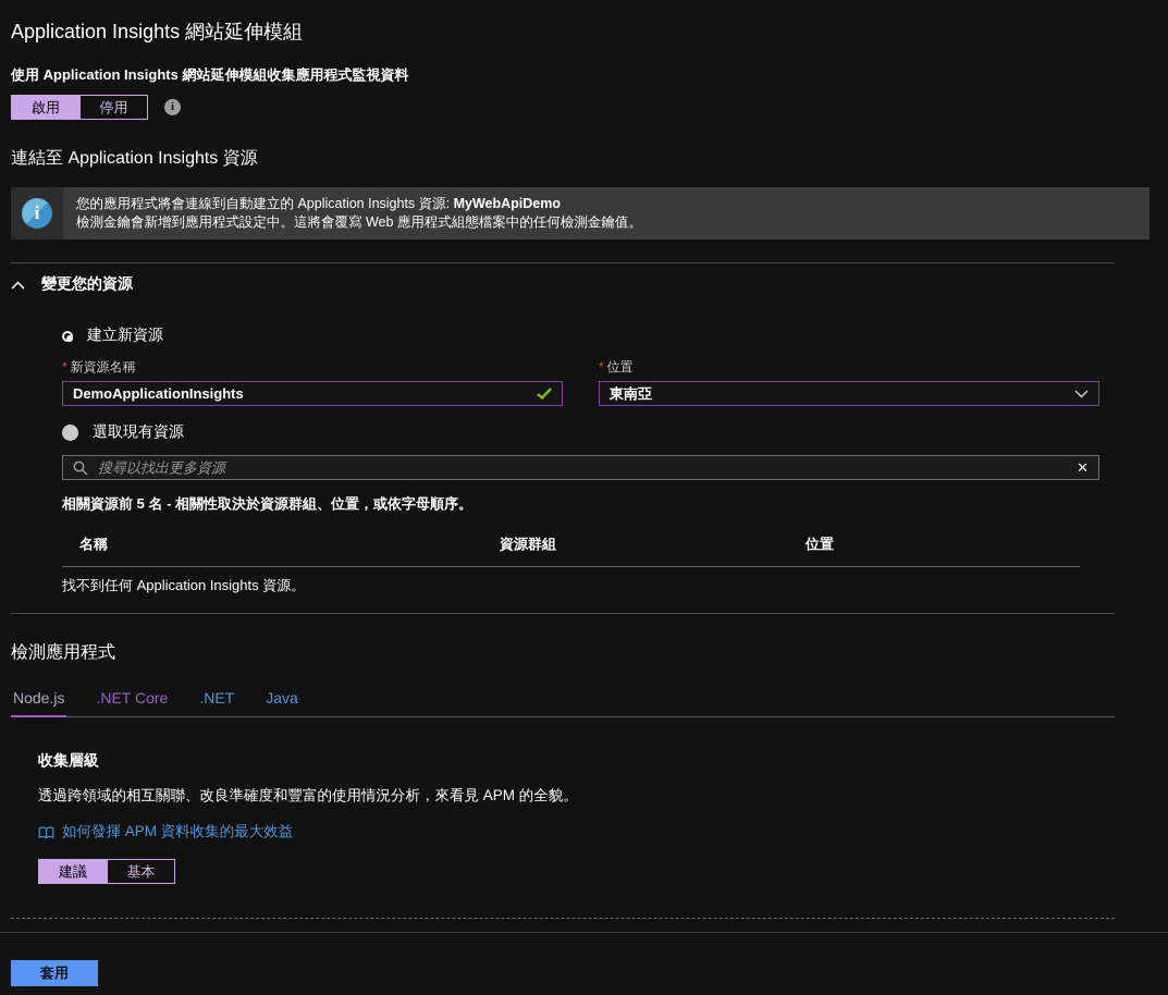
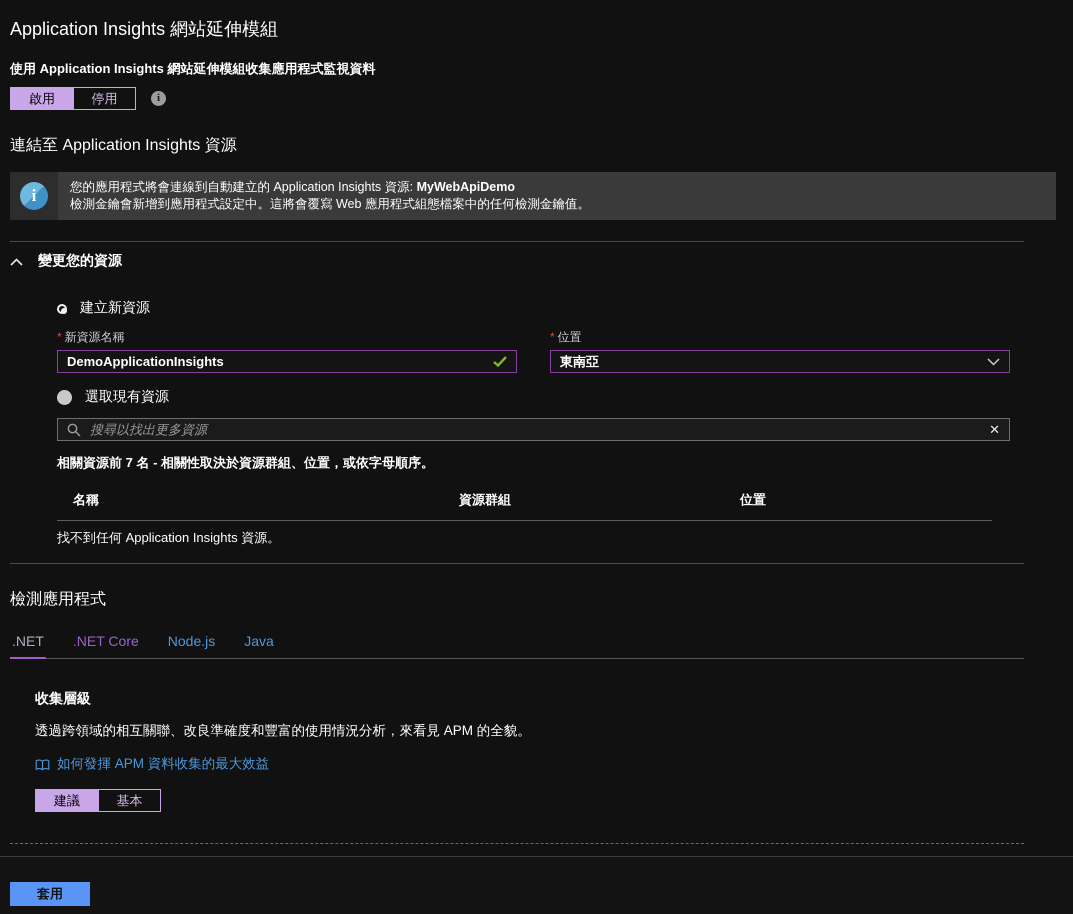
  Application Insights 網站延伸模組
  使用 Application Insights 網站延伸模組收集應用程式監視資料
  啟用
  停用
  i
  連結至 Application Insights 資源
  i
  您的應用程式將會連線到自動建立的 Application Insights 資源: MyWebApiDemo
  檢測金鑰會新增到應用程式設定中。這將會覆寫 Web 應用程式組態檔案中的任何檢測金鑰值。
  變更您的資源
  建立新資源
  * 新資源名稱
  DemoApplicationInsights
  * 位置
  東南亞
  選取現有資源
  搜尋以找出更多資源
  ✕
- 相關資源前 5 名 - 相關性取決於資源群組、位置，或依字母順序。
+ 相關資源前 7 名 - 相關性取決於資源群組、位置，或依字母順序。
  名稱
  資源群組
  位置
  找不到任何 Application Insights 資源。
  檢測應用程式
- Node.js
+ .NET
  .NET Core
- .NET
+ Node.js
  Java
  收集層級
  透過跨領域的相互關聯、改良準確度和豐富的使用情況分析，來看見 APM 的全貌。
  如何發揮 APM 資料收集的最大效益
  建議
  基本
  套用
